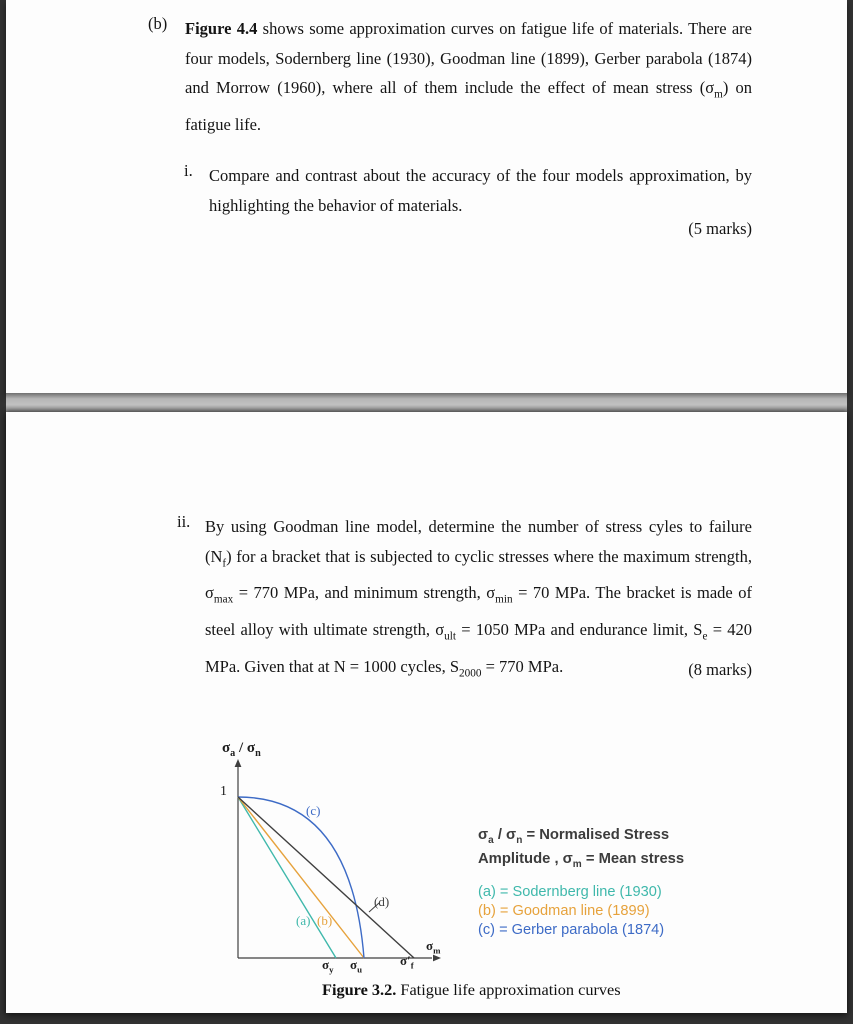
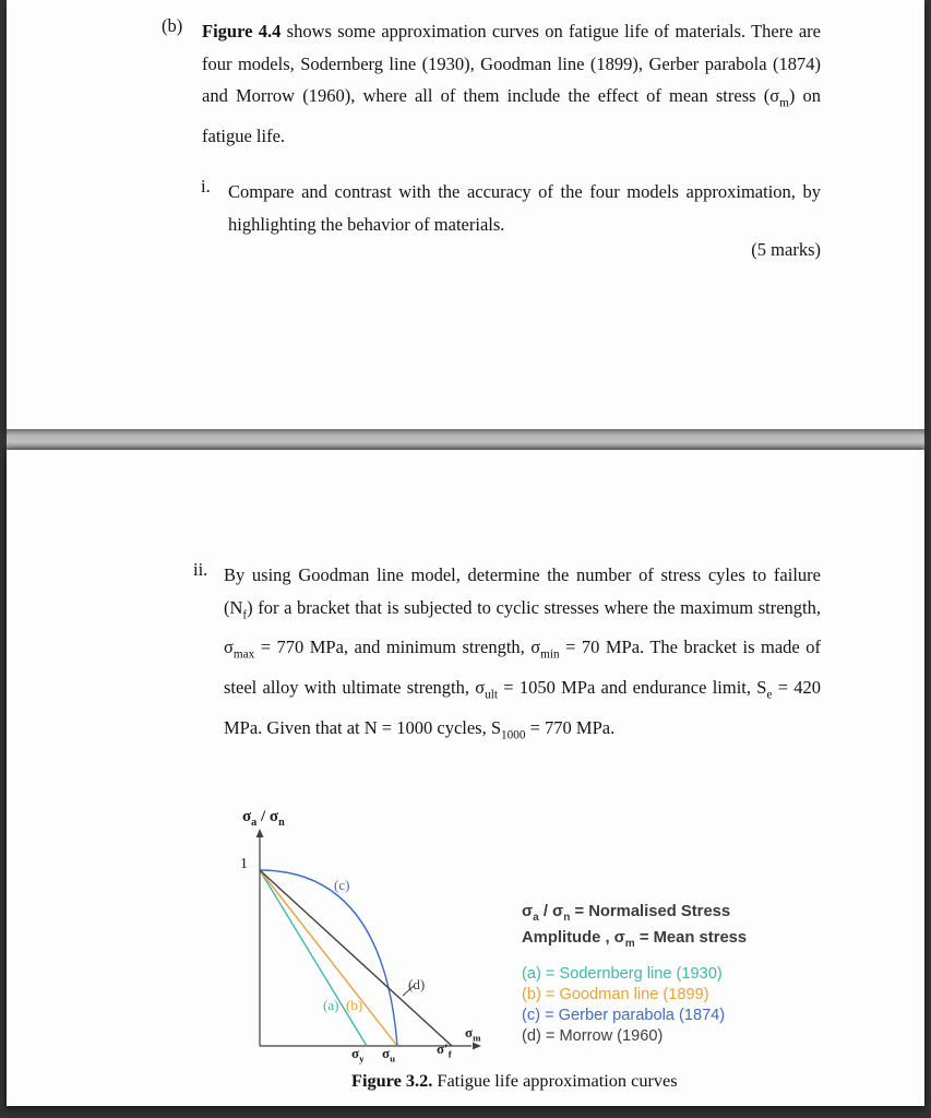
  (b)
  Figure 4.4 shows some approximation curves on fatigue life of materials. There are four models, Sodernberg line (1930), Goodman line (1899), Gerber parabola (1874) and Morrow (1960), where all of them include the effect of mean stress (σm) on fatigue life.
  i.
- Compare and contrast about the accuracy of the four models approximation, by highlighting the behavior of materials.
+ Compare and contrast with the accuracy of the four models approximation, by highlighting the behavior of materials.
  (5 marks)
  ii.
- By using Goodman line model, determine the number of stress cyles to failure (Nf) for a bracket that is subjected to cyclic stresses where the maximum strength, σmax = 770 MPa, and minimum strength, σmin = 70 MPa. The bracket is made of steel alloy with ultimate strength, σult = 1050 MPa and endurance limit, Se = 420 MPa. Given that at N = 1000 cycles, S2000 = 770 MPa.
+ By using Goodman line model, determine the number of stress cyles to failure (Nf) for a bracket that is subjected to cyclic stresses where the maximum strength, σmax = 770 MPa, and minimum strength, σmin = 70 MPa. The bracket is made of steel alloy with ultimate strength, σult = 1050 MPa and endurance limit, Se = 420 MPa. Given that at N = 1000 cycles, S1000 = 770 MPa.
- (8 marks)
  σa / σn
  1
  (c)
  (d)
  (a)
  (b)
  σy
  σu
  σ′f
  σm
  σa / σn = Normalised Stress
  Amplitude , σm = Mean stress
  (a) = Sodernberg line (1930)
  (b) = Goodman line (1899)
  (c) = Gerber parabola (1874)
+ (d) = Morrow (1960)
  Figure 3.2. Fatigue life approximation curves
